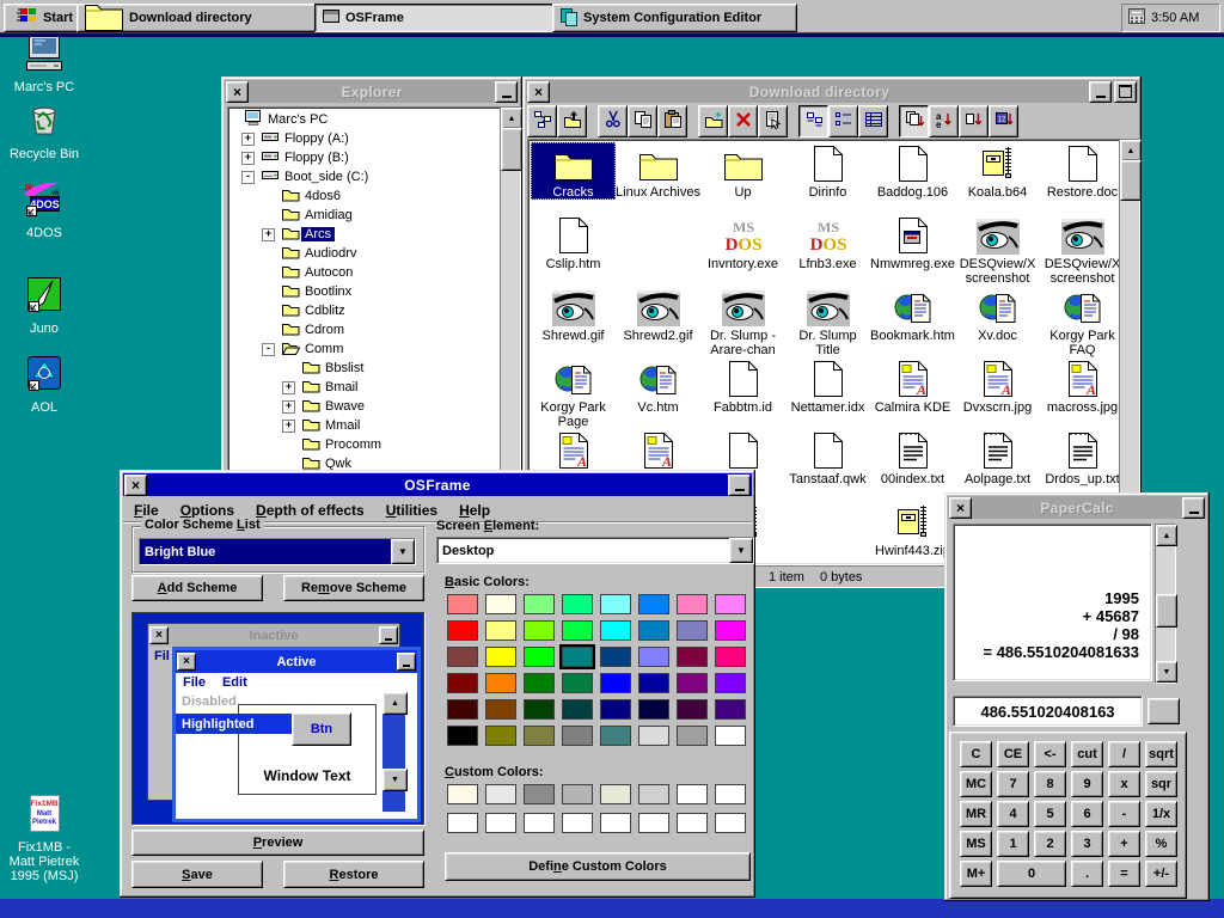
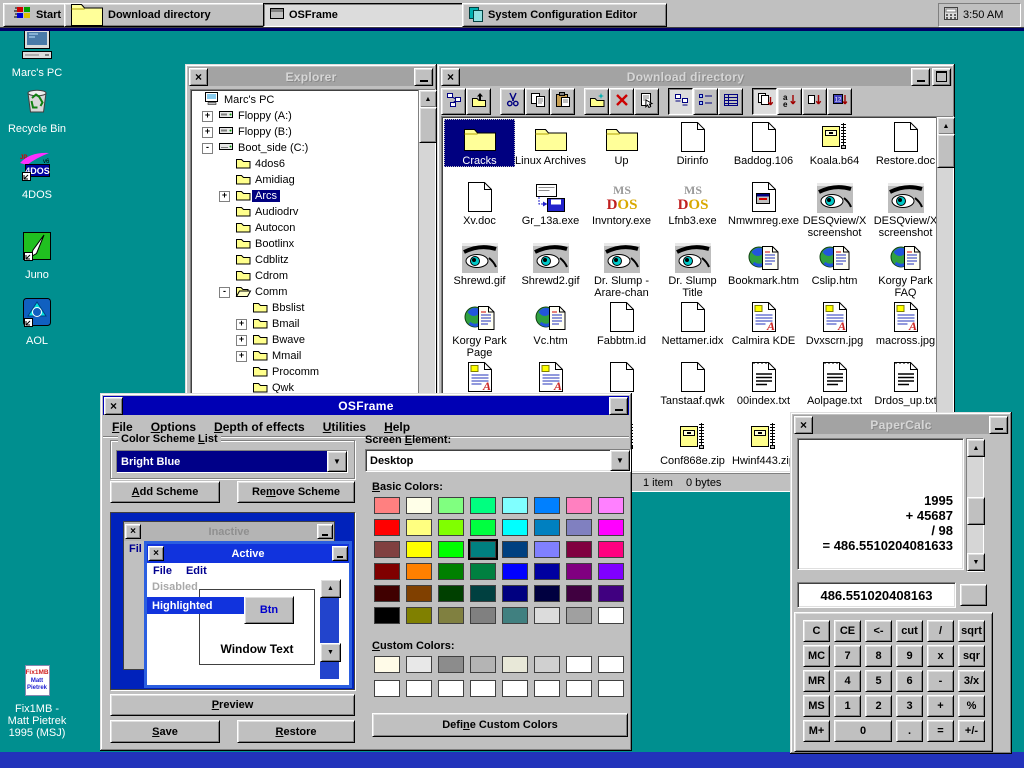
  Start
  Download directory
  OSFrame
  System Configuration Editor
  3:50 AM
  Marc's PC
  Recycle Bin
  4DOS
  4DOS
  Juno
  AOL
  Fix1MB - Matt Pietrek 1995 (MSJ)
  ×
  Explorer
  Marc's PC
  +
  Floppy (A:)
  +
  Floppy (B:)
  -
  Boot_side (C:)
  4dos6
  Amidiag
  +
  Arcs
  Audiodrv
  Autocon
  Bootlinx
  Cdblitz
  Cdrom
  -
  Comm
  Bbslist
  +
  Bmail
  +
  Bwave
  +
  Mmail
  Procomm
  Qwk
  ×
  Download directory
  a
  e
  Cracks
  Linux Archives
  Up
  Dirinfo
  Baddog.106
  Koala.b64
  Restore.doc
- Cslip.htm
+ Xv.doc
+ Gr_13a.exe
  MS
  DOS
  Invntory.exe
  MS
  DOS
  Lfnb3.exe
  Nmwmreg.exe
  DESQview/X screenshot
  DESQview/X screenshot
  Shrewd.gif
  Shrewd2.gif
  Dr. Slump - Arare-chan
  Dr. Slump Title
  Bookmark.htm
- Xv.doc
+ Cslip.htm
  Korgy Park FAQ
  Korgy Park Page
  Vc.htm
  Fabbtm.id
  Nettamer.idx
  A
  Calmira KDE
  A
  Dvxscrn.jpg
  A
  macross.jpg
  A
  A
  Tanstaaf.qwk
  00index.txt
  Aolpage.txt
  Drdos_up.tx
+ Conf868e.zip
  Hwinf443.zi
  1 item
  0 bytes
  ×
  OSFrame
  File
  Options
  Depth of effects
  Utilities
  Help
  Color Scheme List
  Bright Blue
  ▼
  A
  dd Scheme
  Re
  m
  ove Scheme
  ×
  Inactive
  Fil
  ×
  Active
  File
  Edit
  Btn
  Window Text
  Disabled
  Highlighted
  P
  review
  S
  ave
  R
  estore
  Screen Element:
  Desktop
  ▼
  Basic Colors:
  Custom Colors:
  Defi
  n
  e Custom Colors
  ×
  PaperCalc
  1995
  + 45687
  / 98
  = 486.5510204081633
  486.551020408163
  C
  CE
  <-
  cut
  /
  sqrt
  MC
  7
  8
  9
  x
  sqr
  MR
  4
  5
  6
  -
- 1/x
+ 3/x
  MS
  1
  2
  3
  +
  %
  M+
  0
  .
  =
  +/-
